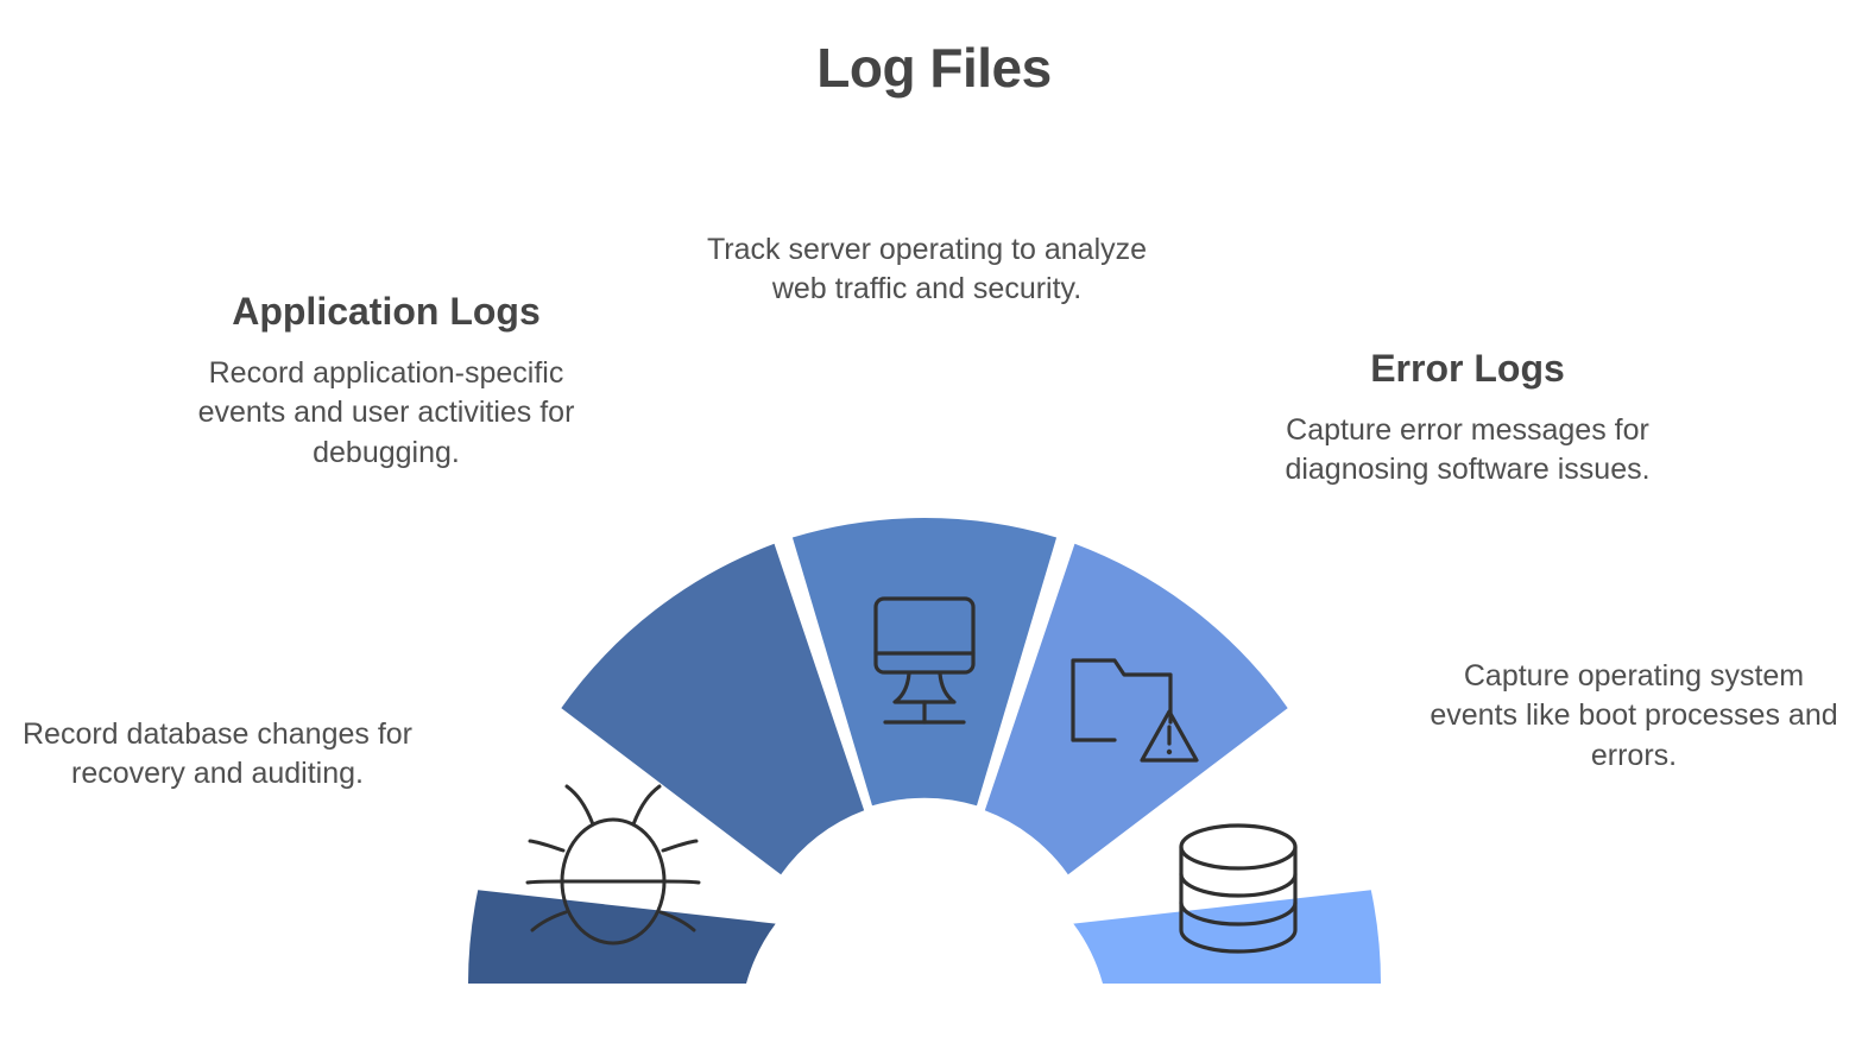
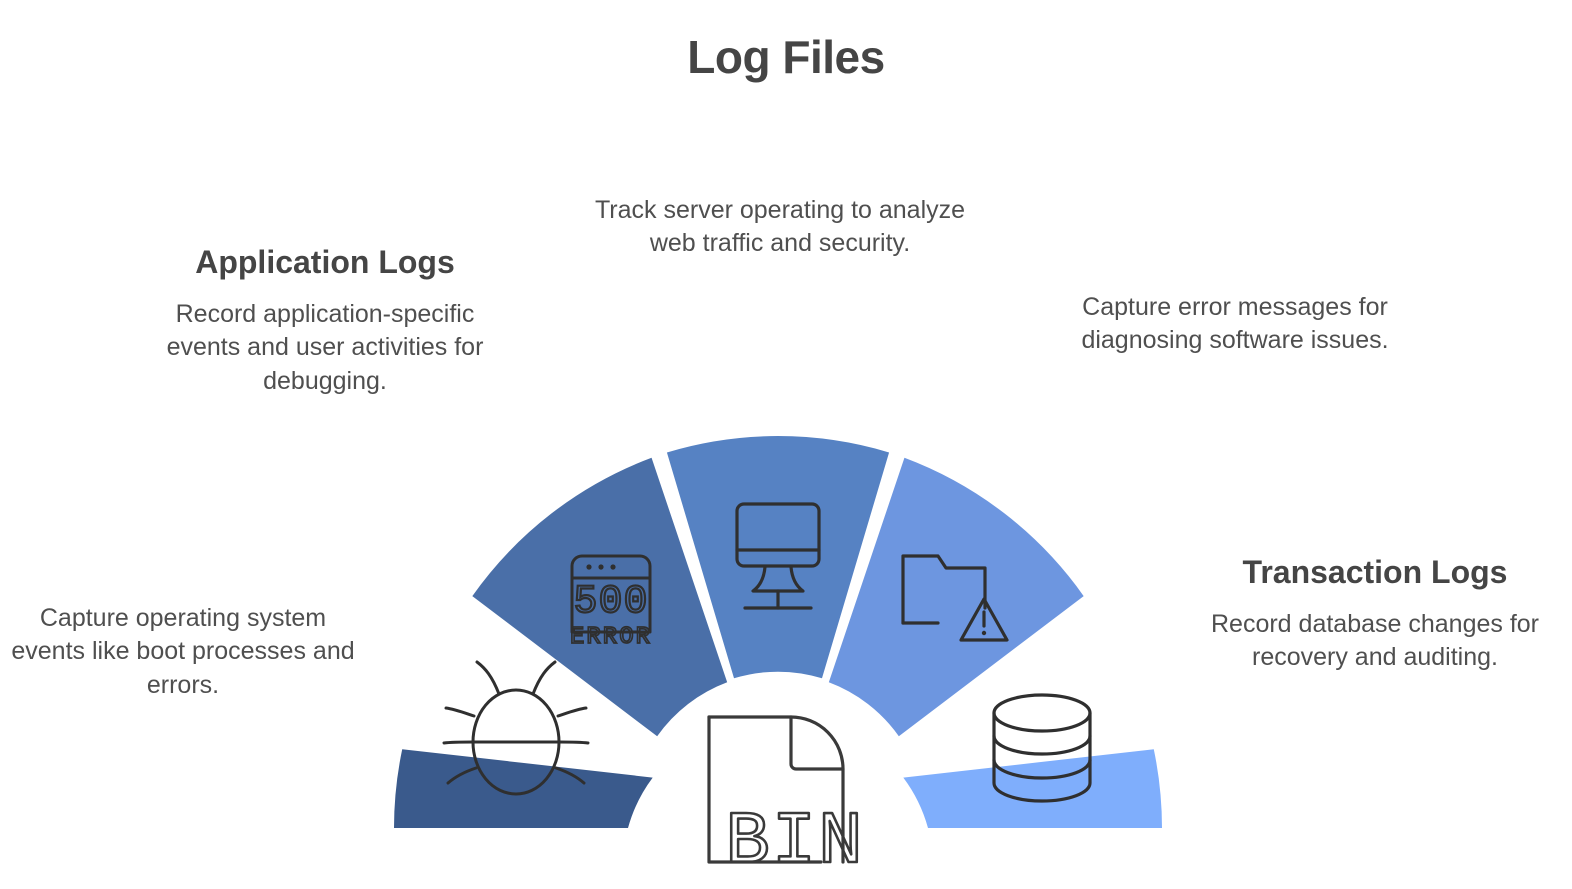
  Log Files
+ 500
+ ERROR
+ BIN
  Application Logs
  Record application-specific events and user activities for debugging.
  Track server operating to analyze web traffic and security.
- Error Logs
  Capture error messages for diagnosing software issues.
- Record database changes for recovery and auditing.
+ Capture operating system events like boot processes and errors.
+ Transaction Logs
- Capture operating system events like boot processes and errors.
+ Record database changes for recovery and auditing.
